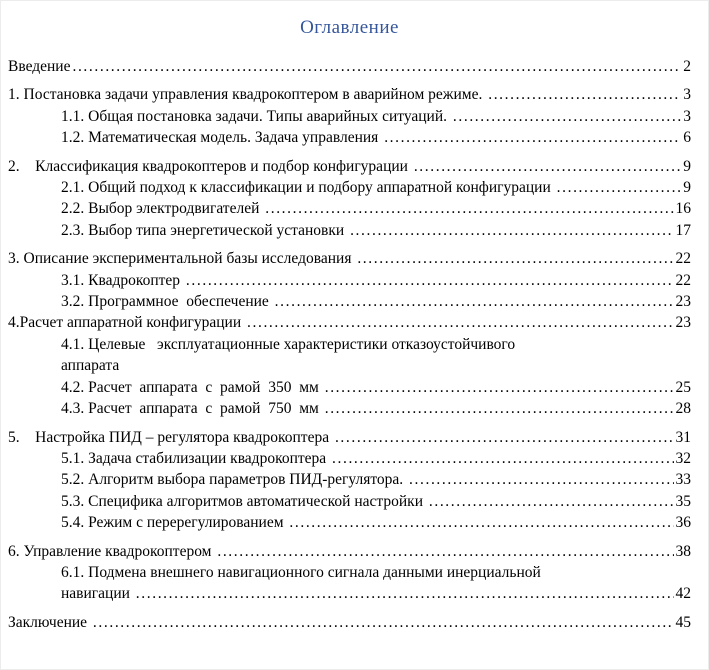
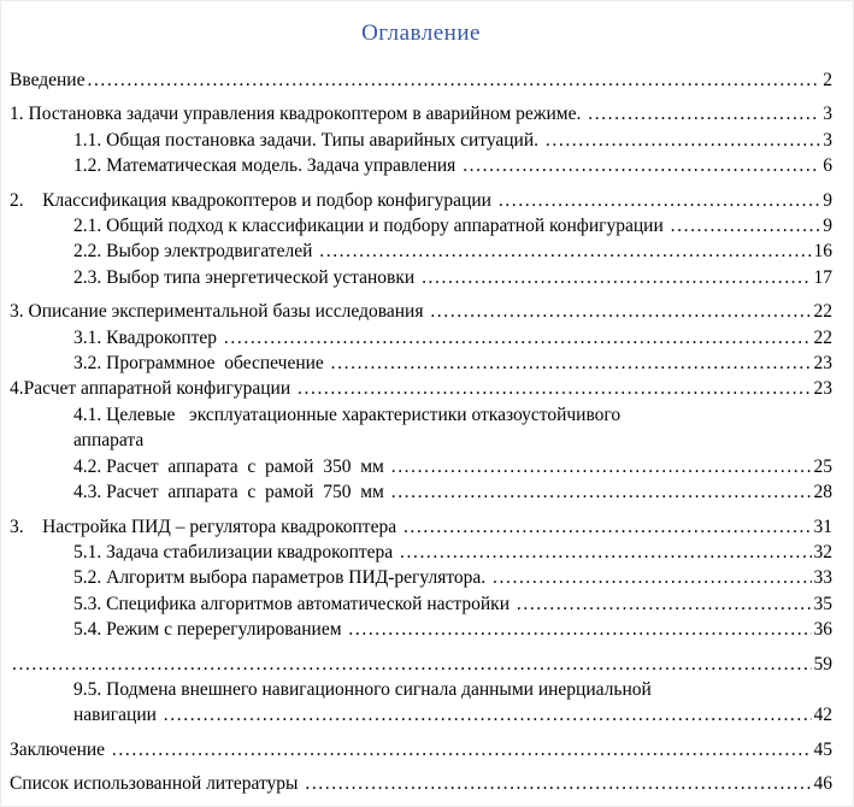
  Оглавление
  Введение
  2
  1. Постановка задачи управления квадрокоптером в аварийном режиме.
  3
  1.1. Общая постановка задачи. Типы аварийных ситуаций.
  3
  1.2. Математическая модель. Задача управления
  6
  2. Классификация квадрокоптеров и подбор конфигурации
  9
  2.1. Общий подход к классификации и подбору аппаратной конфигурации
  9
  2.2. Выбор электродвигателей
  16
  2.3. Выбор типа энергетической установки
  17
  3. Описание экспериментальной базы исследования
  22
  3.1. Квадрокоптер
  22
  3.2. Программное обеспечение
  23
  4.Расчет аппаратной конфигурации
  23
  4.1. Целевые эксплуатационные характеристики отказоустойчивого
  аппарата
  4.2. Расчет аппарата с рамой 350 мм
  25
  4.3. Расчет аппарата с рамой 750 мм
  28
- 5. Настройка ПИД – регулятора квадрокоптера
+ 3. Настройка ПИД – регулятора квадрокоптера
  31
  5.1. Задача стабилизации квадрокоптера
  32
  5.2. Алгоритм выбора параметров ПИД-регулятора.
  33
  5.3. Специфика алгоритмов автоматической настройки
  35
  5.4. Режим с перерегулированием
  36
- 6. Управление квадрокоптером
- 38
+ 59
- 6.1. Подмена внешнего навигационного сигнала данными инерциальной
+ 9.5. Подмена внешнего навигационного сигнала данными инерциальной
  навигации
  42
  Заключение
  45
+ Список использованной литературы
+ 46
